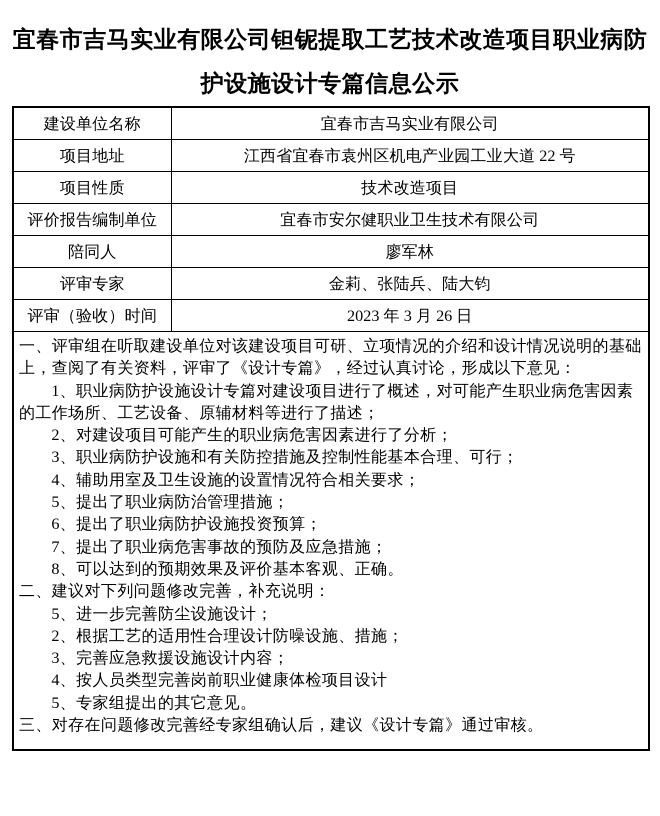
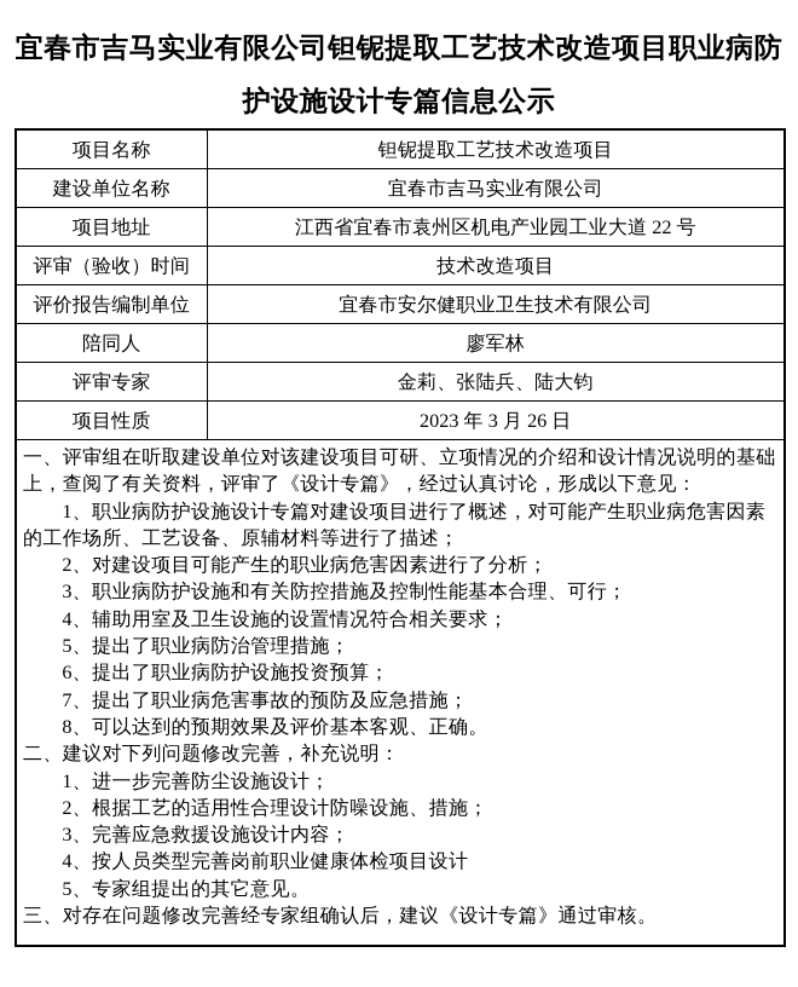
  宜春市吉马实业有限公司钽铌提取工艺技术改造项目职业病防护设施设计专篇信息公示
+ 项目名称	钽铌提取工艺技术改造项目
  建设单位名称	宜春市吉马实业有限公司
  项目地址	江西省宜春市袁州区机电产业园工业大道 22 号
- 项目性质	技术改造项目
+ 评审（验收）时间	技术改造项目
  评价报告编制单位	宜春市安尔健职业卫生技术有限公司
  陪同人	廖军林
  评审专家	金莉、张陆兵、陆大钧
- 评审（验收）时间	2023 年 3 月 26 日
+ 项目性质	2023 年 3 月 26 日
- 一、评审组在听取建设单位对该建设项目可研、立项情况的介绍和设计情况说明的基础上，查阅了有关资料，评审了《设计专篇》，经过认真讨论，形成以下意见：1、职业病防护设施设计专篇对建设项目进行了概述，对可能产生职业病危害因素的工作场所、工艺设备、原辅材料等进行了描述；2、对建设项目可能产生的职业病危害因素进行了分析；3、职业病防护设施和有关防控措施及控制性能基本合理、可行；4、辅助用室及卫生设施的设置情况符合相关要求；5、提出了职业病防治管理措施；6、提出了职业病防护设施投资预算；7、提出了职业病危害事故的预防及应急措施；8、可以达到的预期效果及评价基本客观、正确。二、建议对下列问题修改完善，补充说明：5、进一步完善防尘设施设计；2、根据工艺的适用性合理设计防噪设施、措施；3、完善应急救援设施设计内容；4、按人员类型完善岗前职业健康体检项目设计5、专家组提出的其它意见。三、对存在问题修改完善经专家组确认后，建议《设计专篇》通过审核。
+ 一、评审组在听取建设单位对该建设项目可研、立项情况的介绍和设计情况说明的基础上，查阅了有关资料，评审了《设计专篇》，经过认真讨论，形成以下意见：1、职业病防护设施设计专篇对建设项目进行了概述，对可能产生职业病危害因素的工作场所、工艺设备、原辅材料等进行了描述；2、对建设项目可能产生的职业病危害因素进行了分析；3、职业病防护设施和有关防控措施及控制性能基本合理、可行；4、辅助用室及卫生设施的设置情况符合相关要求；5、提出了职业病防治管理措施；6、提出了职业病防护设施投资预算；7、提出了职业病危害事故的预防及应急措施；8、可以达到的预期效果及评价基本客观、正确。二、建议对下列问题修改完善，补充说明：1、进一步完善防尘设施设计；2、根据工艺的适用性合理设计防噪设施、措施；3、完善应急救援设施设计内容；4、按人员类型完善岗前职业健康体检项目设计5、专家组提出的其它意见。三、对存在问题修改完善经专家组确认后，建议《设计专篇》通过审核。
